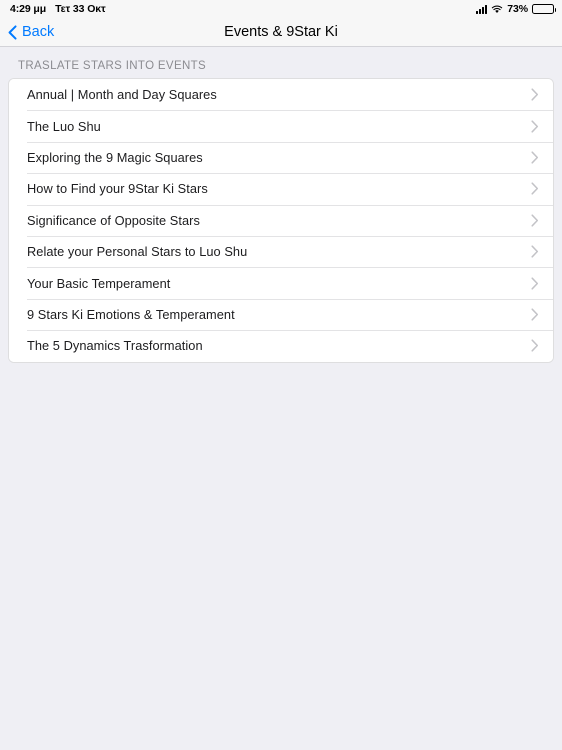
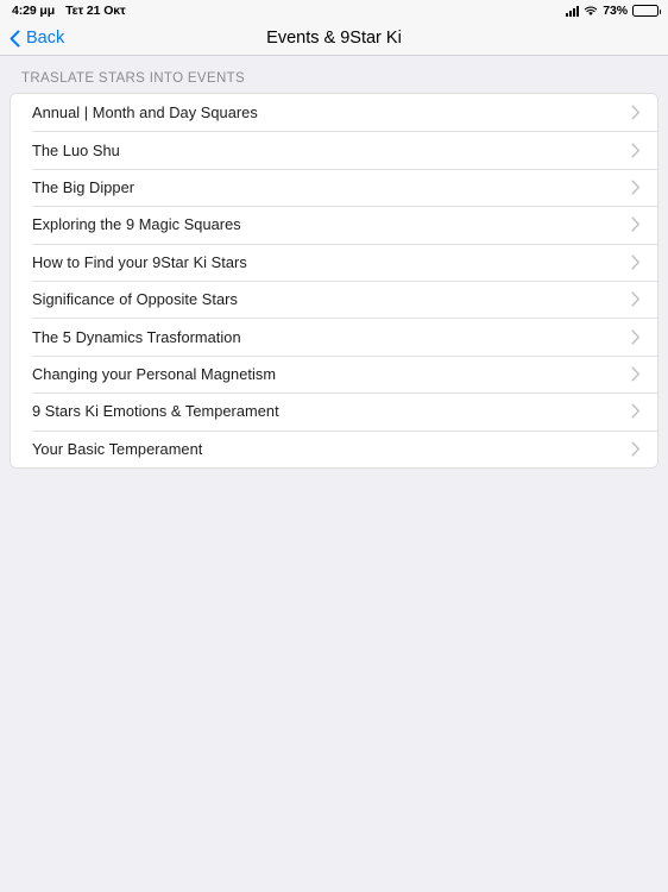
  4:29 μμ
- Τετ 33 Οκτ
+ Τετ 21 Οκτ
  73%
  Back
  Events & 9Star Ki
  TRASLATE STARS INTO EVENTS
  Annual | Month and Day Squares
  The Luo Shu
+ The Big Dipper
  Exploring the 9 Magic Squares
  How to Find your 9Star Ki Stars
  Significance of Opposite Stars
- Relate your Personal Stars to Luo Shu
- Your Basic Temperament
+ The 5 Dynamics Trasformation
+ Changing your Personal Magnetism
  9 Stars Ki Emotions & Temperament
- The 5 Dynamics Trasformation
+ Your Basic Temperament
